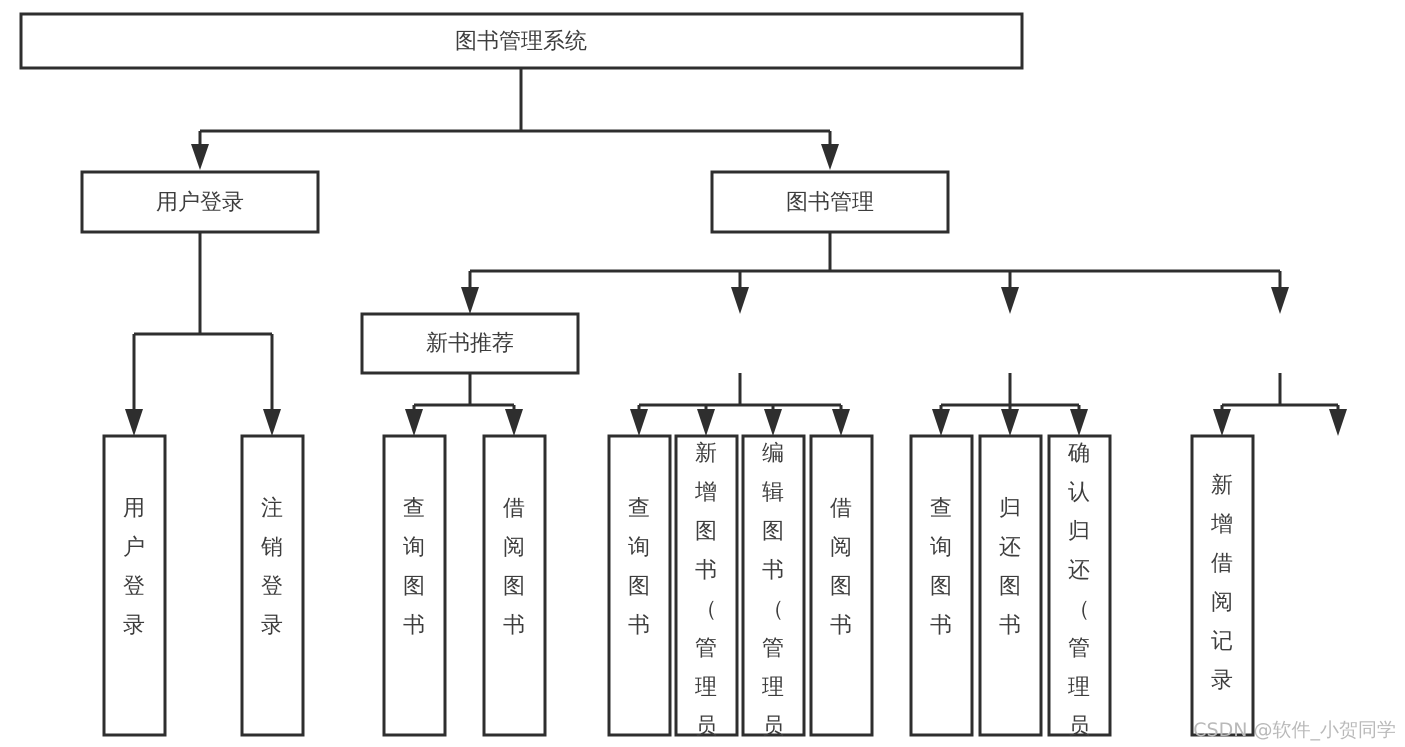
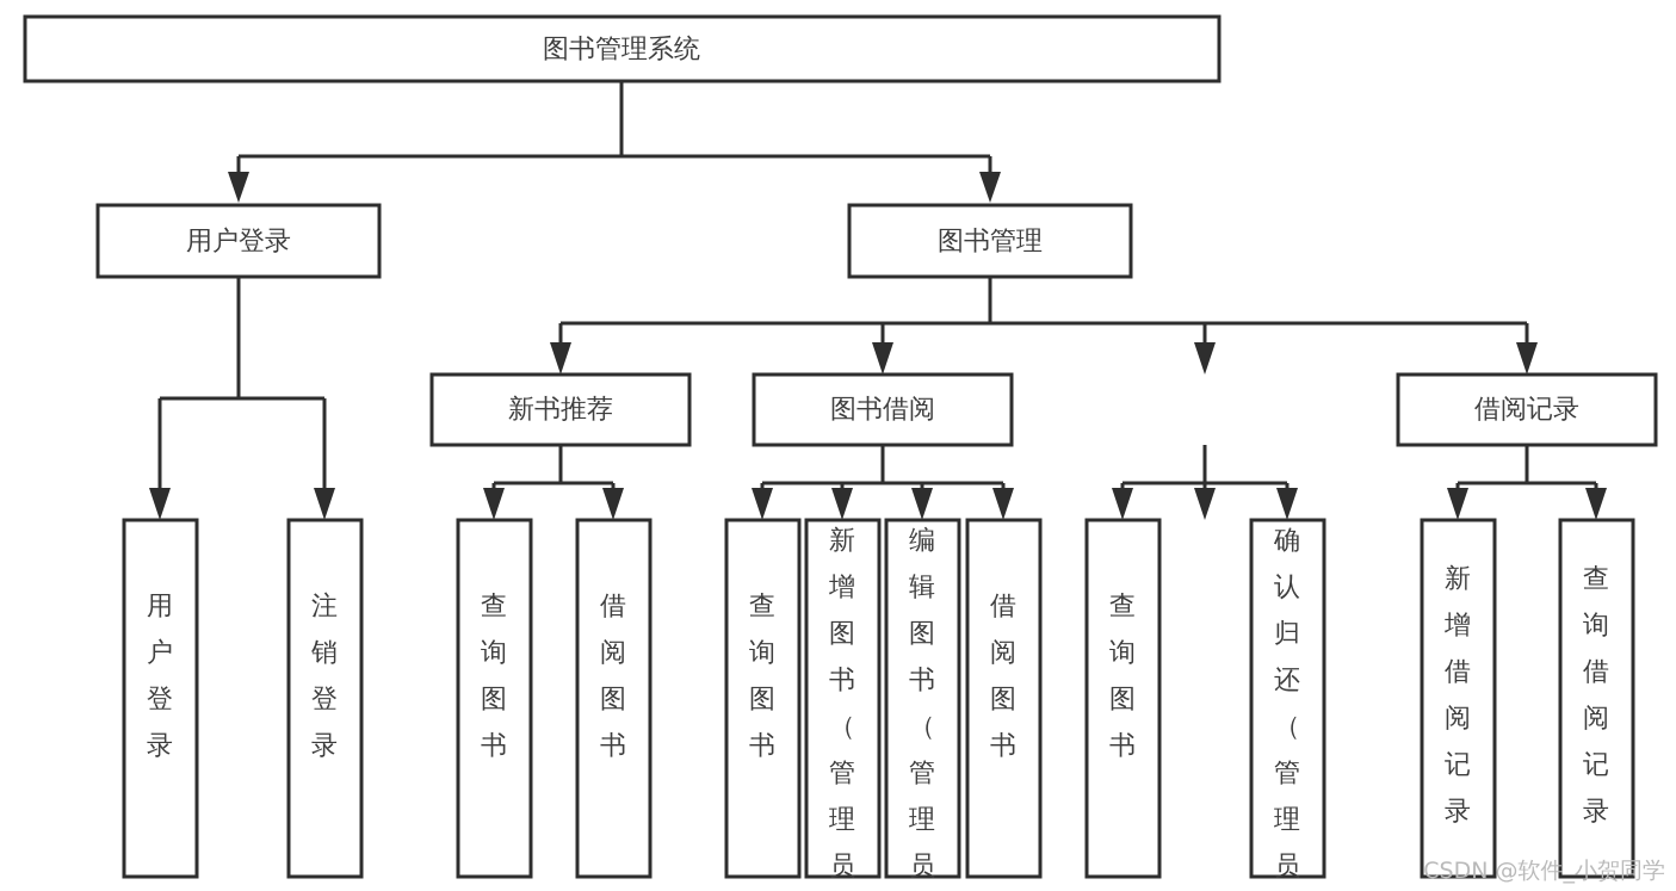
  图书管理系统
  用户登录
  图书管理
  新书推荐
+ 图书借阅
+ 借阅记录
  用户登录
  注销登录
  查询图书
  借阅图书
  查询图书
  新增图书（管理员
  编辑图书（管理员
  借阅图书
  查询图书
- 归还图书
  确认归还（管理员
  新增借阅记录
+ 查询借阅记录
  CSDN @软件_小贺同学
